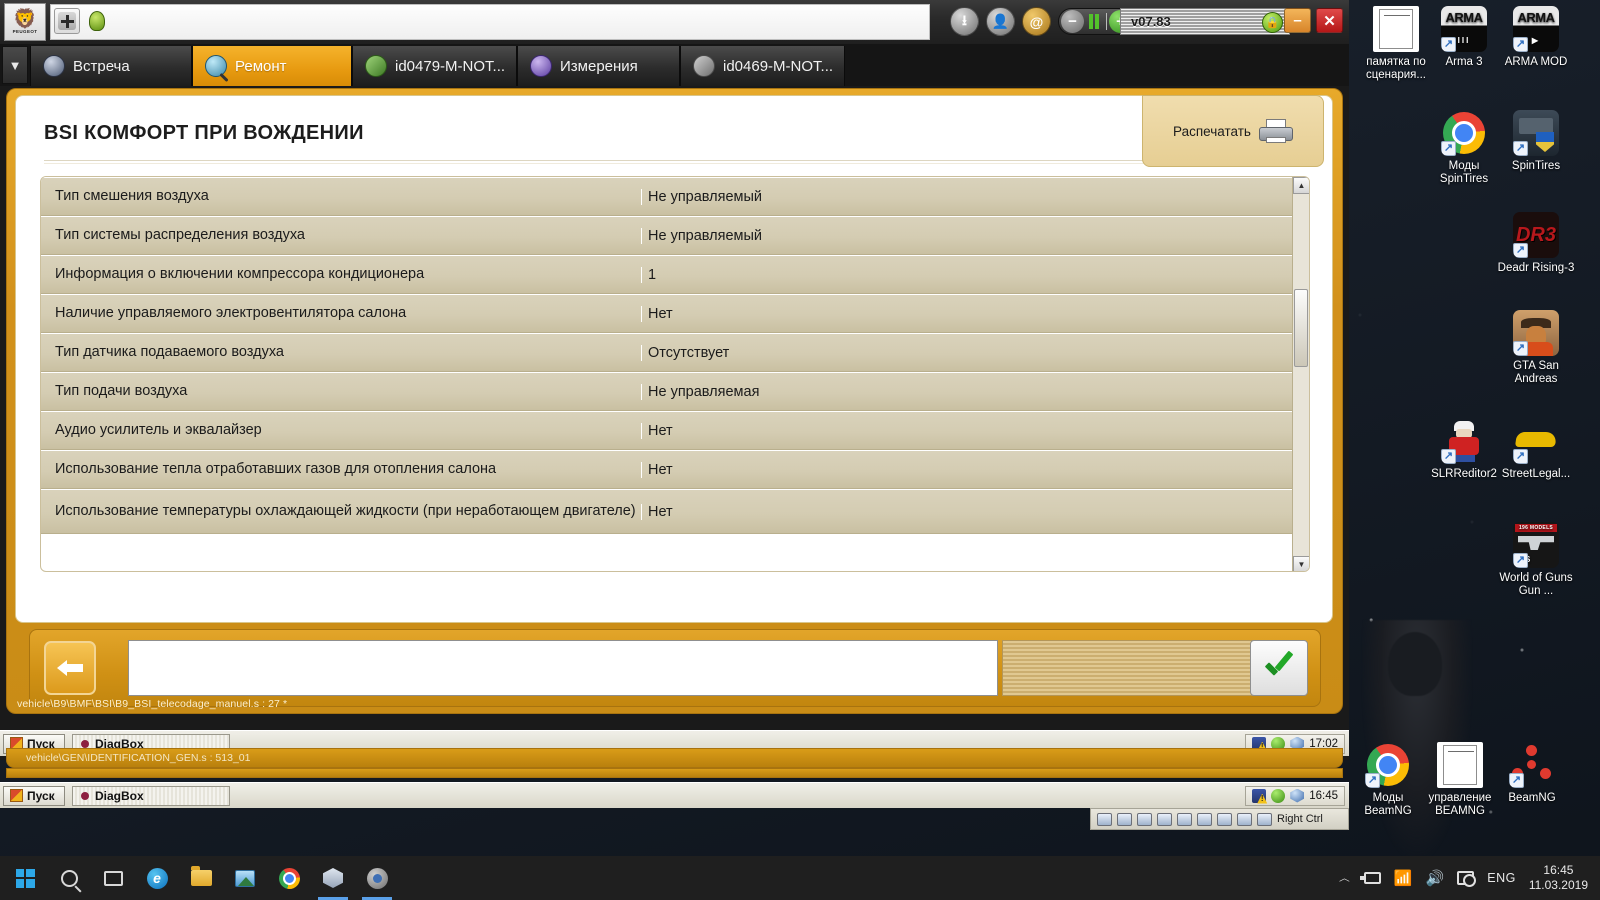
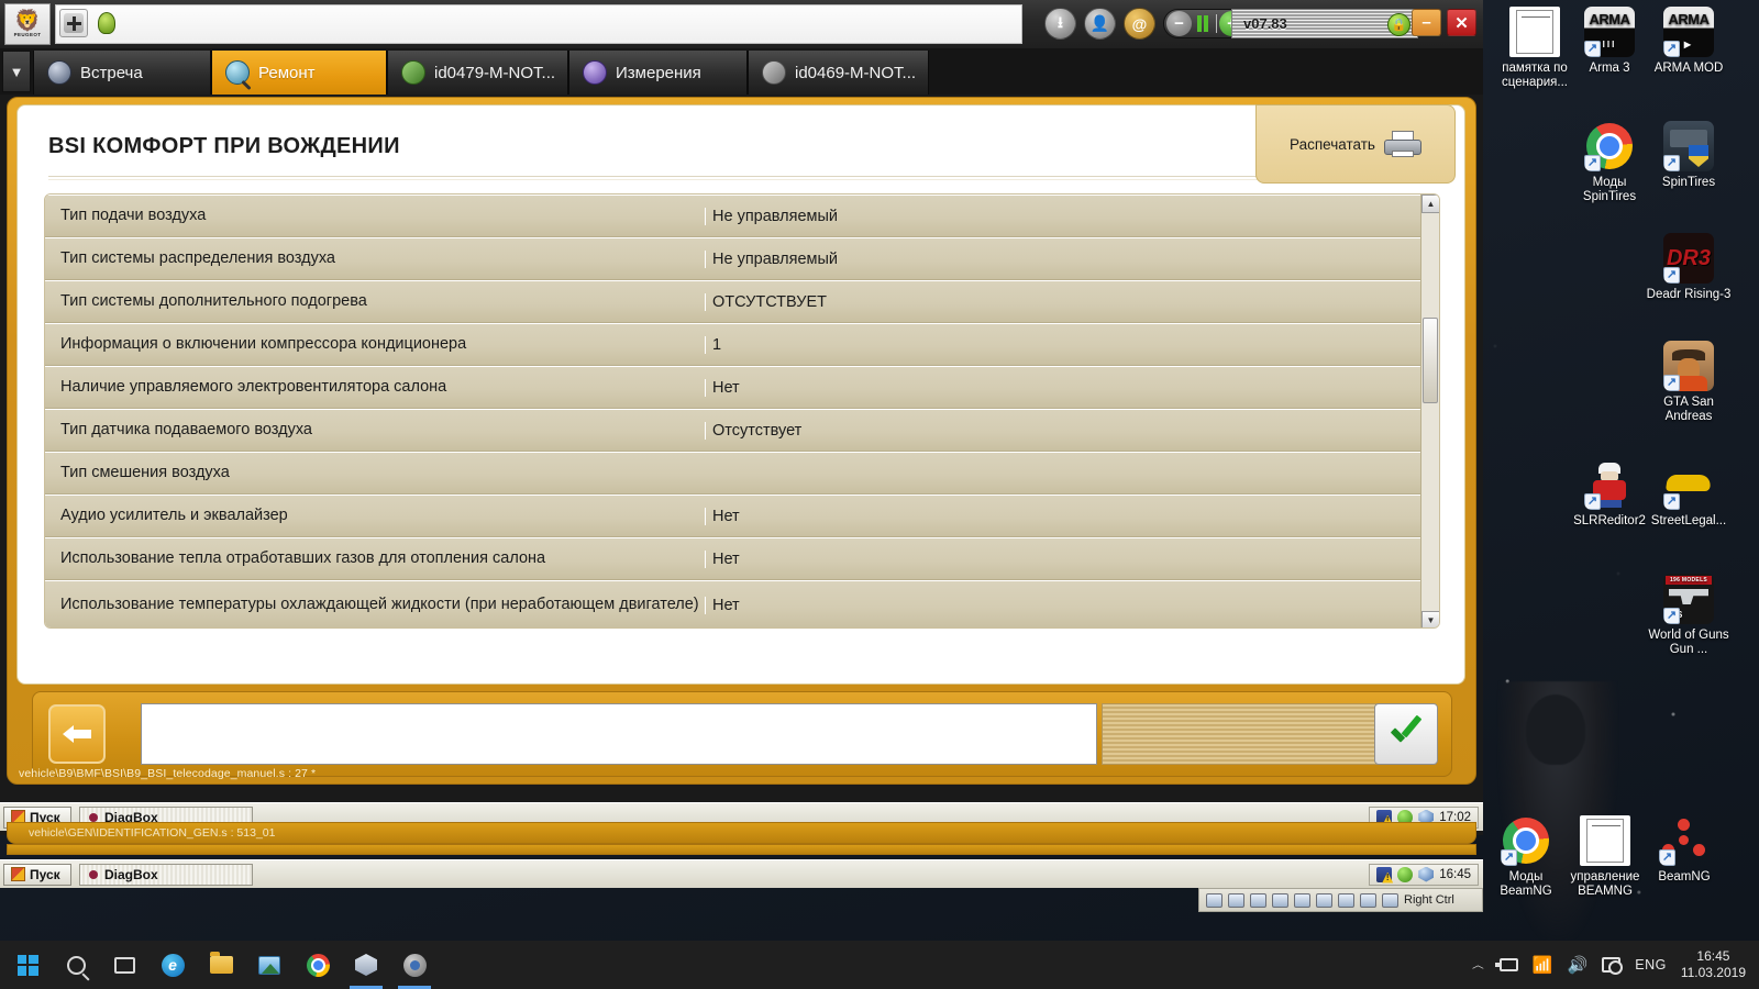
  памятка по сценария...
  ARMA
  III
  ↗
  Arma 3
  ARMA
  ▶
  ↗
  ARMA MOD
  ↗
  Моды SpinTires
  ↗
  SpinTires
  DR3
  ↗
  Deadr Rising-3
  ↗
  GTA San Andreas
  ↗
  SLRReditor2
  ↗
  StreetLegal...
  ↗
  World of Guns Gun ...
  ↗
  Моды BeamNG
  управление BEAMNG
  ↗
  BeamNG
  🦁
  ⭳
  👤
  @
  −
  v07.83
  🔒
  –
  ✕
  ▼
  Встреча
  Ремонт
  id0479-M-NOT...
  Измерения
  id0469-M-NOT...
  BSI КОМФОРТ ПРИ ВОЖДЕНИИ
  Распечатать
- Тип смешения воздуха
+ Тип подачи воздуха
  Не управляемый
  Тип системы распределения воздуха
  Не управляемый
+ Тип системы дополнительного подогрева
+ ОТСУТСТВУЕТ
  Информация о включении компрессора кондиционера
  1
  Наличие управляемого электровентилятора салона
  Нет
  Тип датчика подаваемого воздуха
  Отсутствует
- Тип подачи воздуха
+ Тип смешения воздуха
- Не управляемая
  Аудио усилитель и эквалайзер
  Нет
  Использование тепла отработавших газов для отопления салона
  Нет
  Использование температуры охлаждающей жидкости (при неработающем двигателе)
  Нет
  ▲
  ▼
  vehicle\B9\BMF\BSI\B9_BSI_telecodage_manuel.s : 27 *
  Пуск
  DiagBox
  17:02
  vehicle\GEN\IDENTIFICATION_GEN.s : 513_01
  Пуск
  DiagBox
  16:45
  Right Ctrl
  ︿
  📶
  🔊
  ENG
  16:45
  11.03.2019
